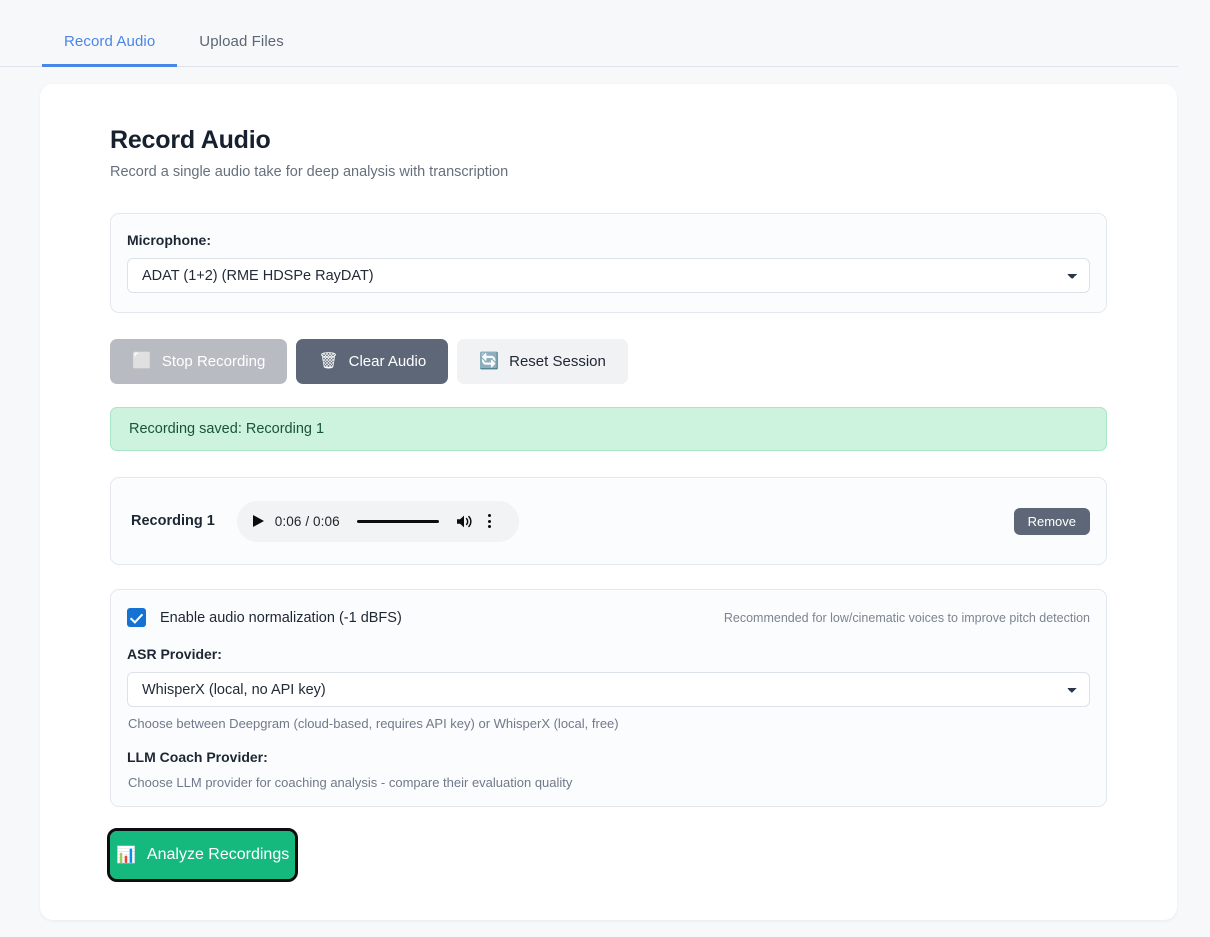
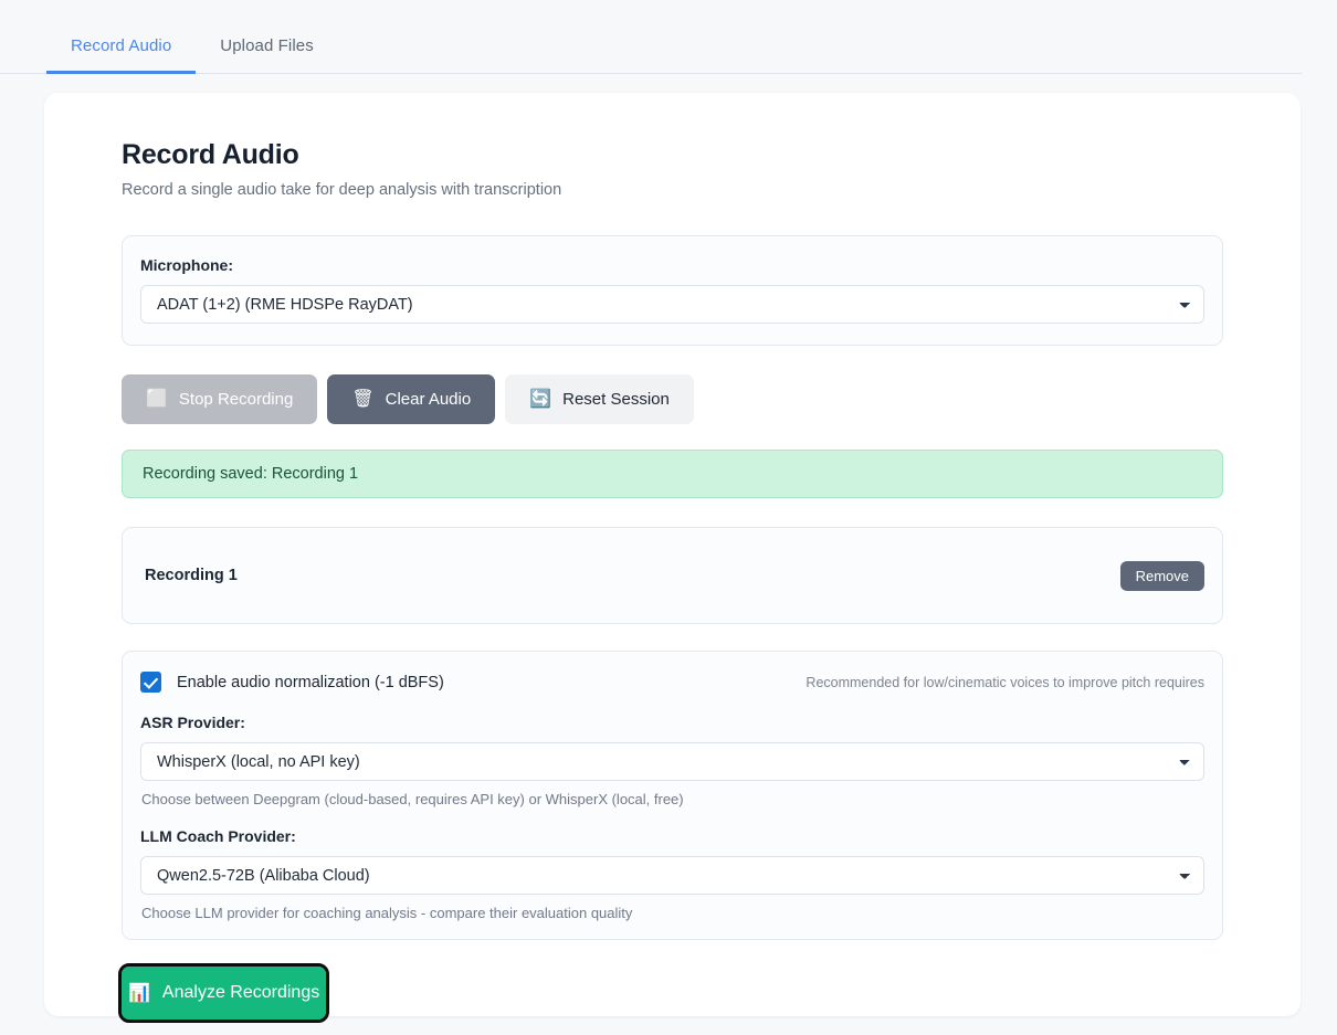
  Record Audio
  Upload Files
  Record Audio
  Record a single audio take for deep analysis with transcription
  Microphone:
  ADAT (1+2) (RME HDSPe RayDAT)
  ⬜
  Stop Recording
  🗑
  Clear Audio
  🔄
  Reset Session
  Recording saved: Recording 1
  Recording 1
- 0:06 / 0:06
  Remove
  Enable audio normalization (-1 dBFS)
- Recommended for low/cinematic voices to improve pitch detection
+ Recommended for low/cinematic voices to improve pitch requires
  ASR Provider:
  WhisperX (local, no API key)
  Choose between Deepgram (cloud-based, requires API key) or WhisperX (local, free)
  LLM Coach Provider:
+ Qwen2.5-72B (Alibaba Cloud)
  Choose LLM provider for coaching analysis - compare their evaluation quality
  📊
  Analyze Recordings
